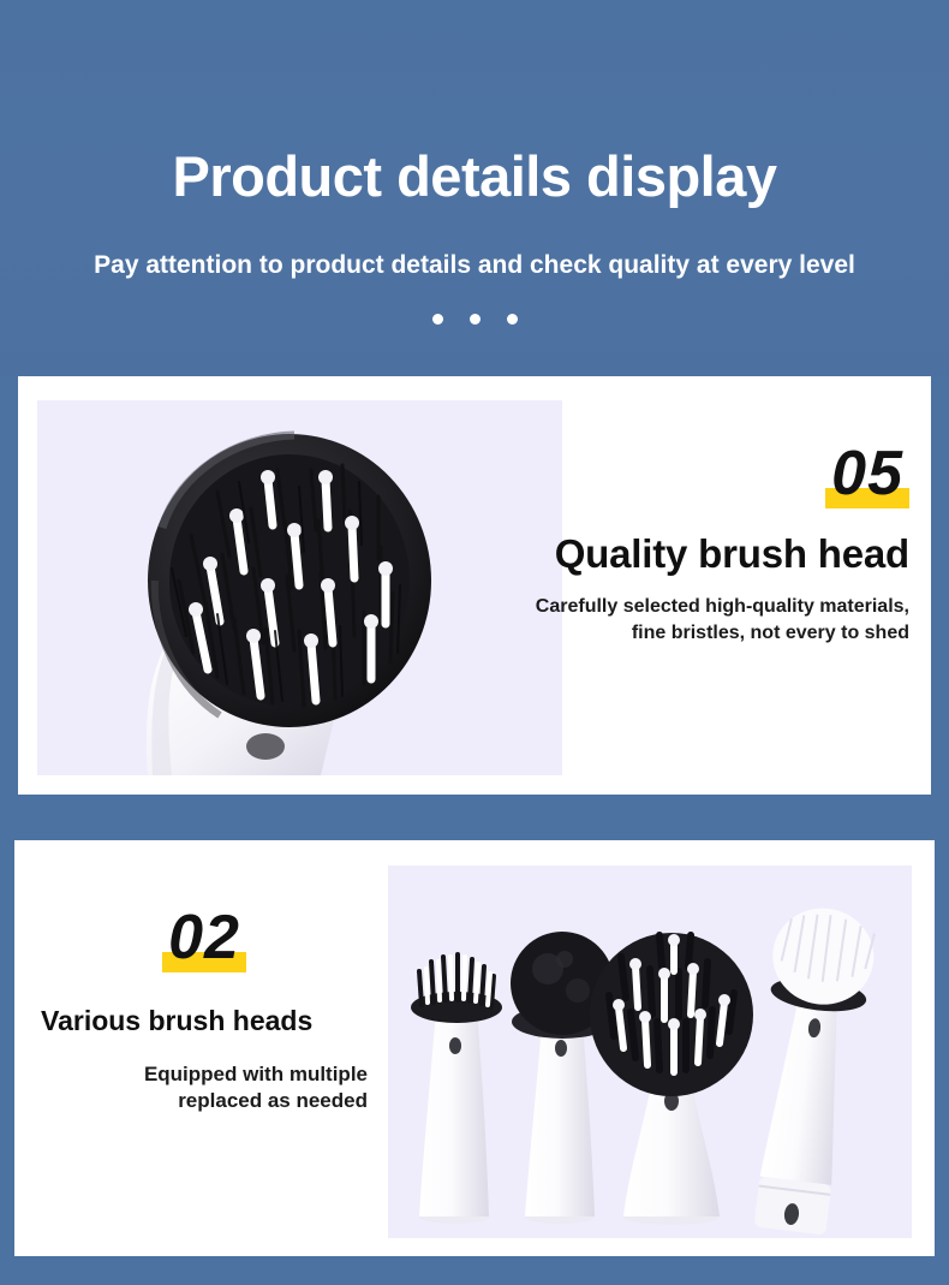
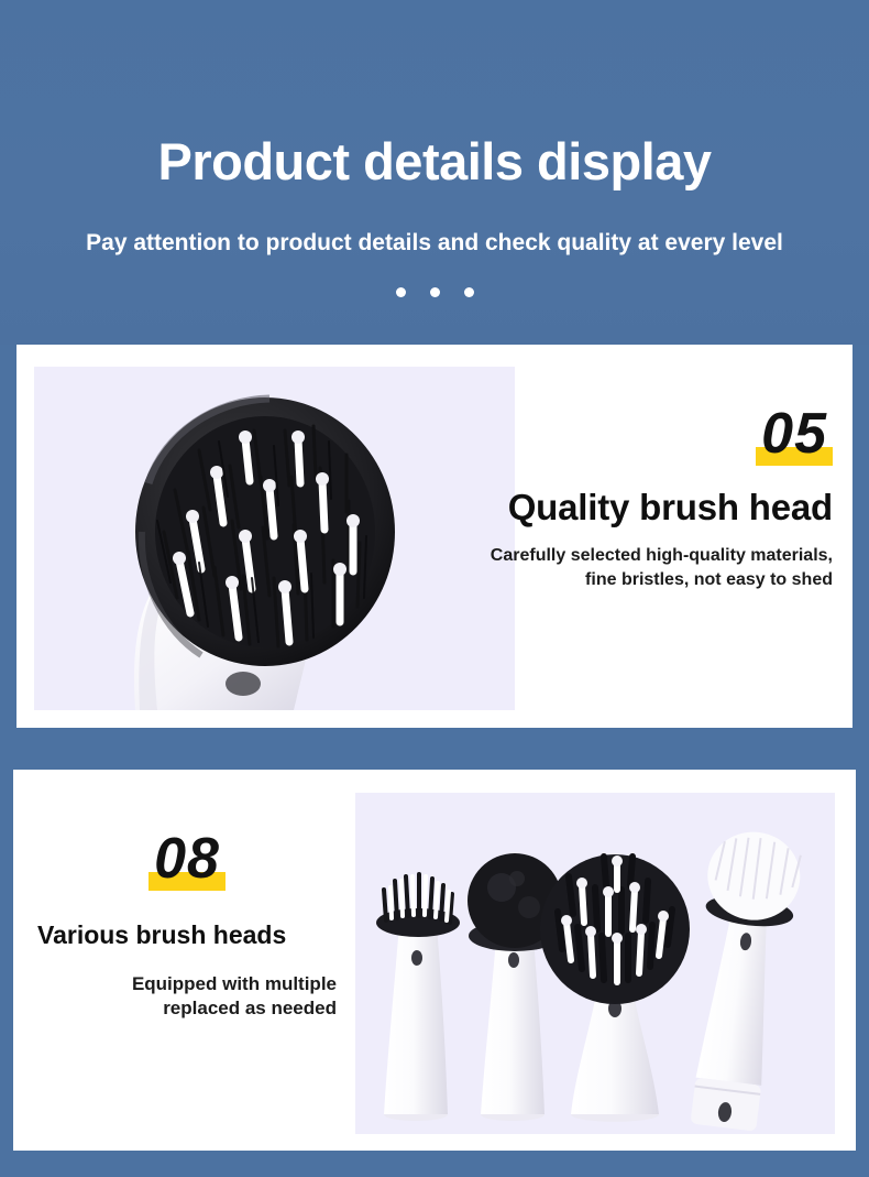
  Product details display
  Pay attention to product details and check quality at every level
  05
  Quality brush head
  Carefully selected high-quality materials,
- fine bristles, not every to shed
+ fine bristles, not easy to shed
- 02
+ 08
  Various brush heads
  Equipped with multiple
  replaced as needed
